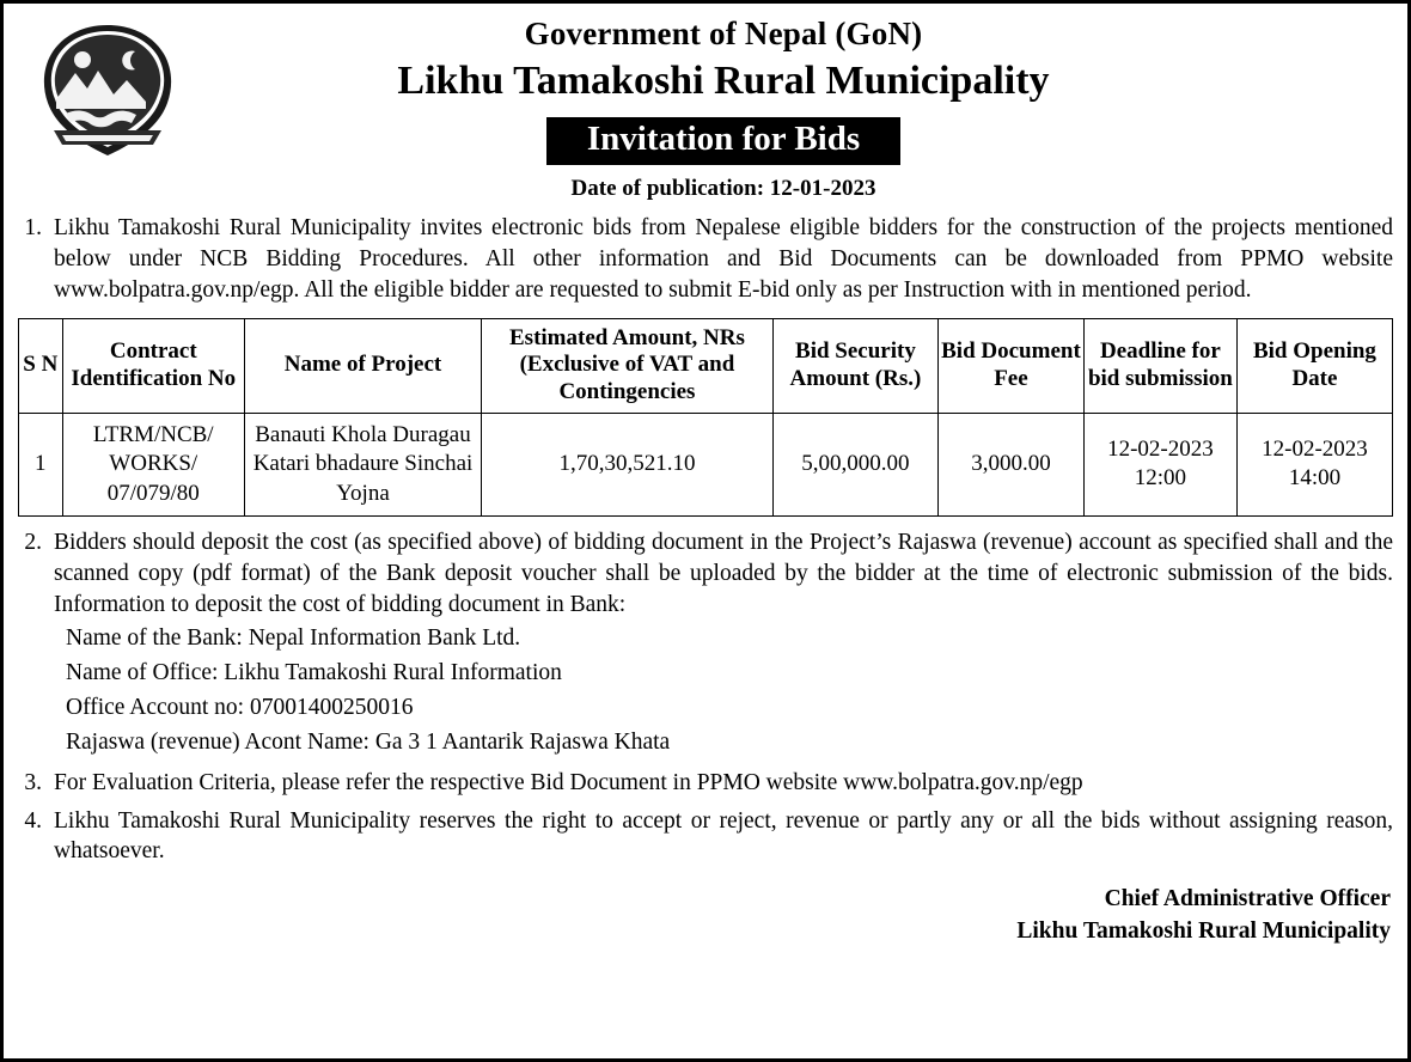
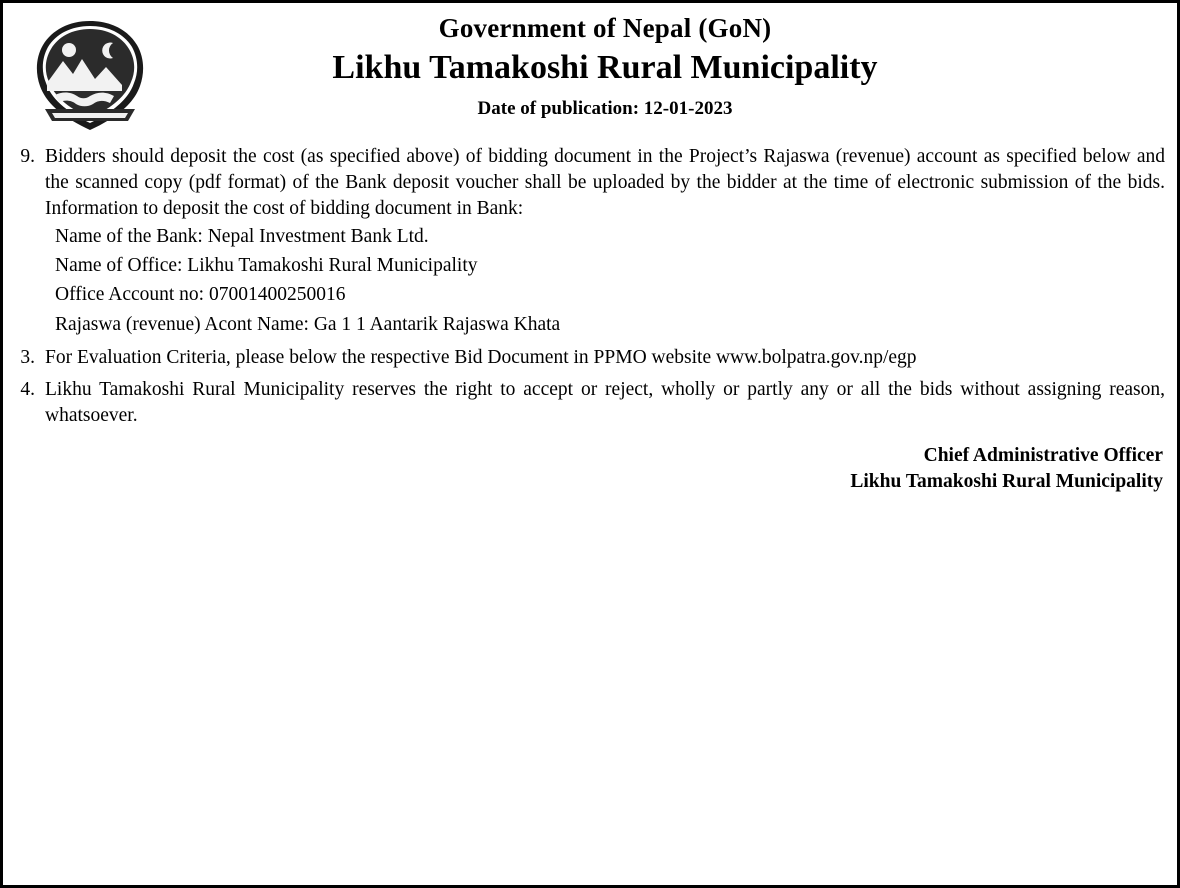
  Government of Nepal (GoN)
  Likhu Tamakoshi Rural Municipality
- Invitation for Bids
  Date of publication: 12-01-2023
- 1.
- Likhu Tamakoshi Rural Municipality invites electronic bids from Nepalese eligible bidders for the construction of the projects mentioned below under NCB Bidding Procedures. All other information and Bid Documents can be downloaded from PPMO website www.bolpatra.gov.np/egp. All the eligible bidder are requested to submit E-bid only as per Instruction with in mentioned period.
- S N	Contract Identification No	Name of Project	Estimated Amount, NRs (Exclusive of VAT and Contingencies	Bid Security Amount (Rs.)	Bid Document Fee	Deadline for bid submission	Bid Opening Date
- 1	LTRM/NCB/ WORKS/ 07/079/80	Banauti Khola Duragau Katari bhadaure Sinchai Yojna	1,70,30,521.10	5,00,000.00	3,000.00	12-02-2023 12:00	12-02-2023 14:00
- 2.
+ 9.
- Bidders should deposit the cost (as specified above) of bidding document in the Project’s Rajaswa (revenue) account as specified shall and the scanned copy (pdf format) of the Bank deposit voucher shall be uploaded by the bidder at the time of electronic submission of the bids. Information to deposit the cost of bidding document in Bank:
+ Bidders should deposit the cost (as specified above) of bidding document in the Project’s Rajaswa (revenue) account as specified below and the scanned copy (pdf format) of the Bank deposit voucher shall be uploaded by the bidder at the time of electronic submission of the bids. Information to deposit the cost of bidding document in Bank:
- Name of the Bank: Nepal Information Bank Ltd.
+ Name of the Bank: Nepal Investment Bank Ltd.
- Name of Office: Likhu Tamakoshi Rural Information
+ Name of Office: Likhu Tamakoshi Rural Municipality
  Office Account no: 07001400250016
- Rajaswa (revenue) Acont Name: Ga 3 1 Aantarik Rajaswa Khata
+ Rajaswa (revenue) Acont Name: Ga 1 1 Aantarik Rajaswa Khata
  3.
- For Evaluation Criteria, please refer the respective Bid Document in PPMO website www.bolpatra.gov.np/egp
+ For Evaluation Criteria, please below the respective Bid Document in PPMO website www.bolpatra.gov.np/egp
  4.
- Likhu Tamakoshi Rural Municipality reserves the right to accept or reject, revenue or partly any or all the bids without assigning reason, whatsoever.
+ Likhu Tamakoshi Rural Municipality reserves the right to accept or reject, wholly or partly any or all the bids without assigning reason, whatsoever.
  Chief Administrative Officer
  Likhu Tamakoshi Rural Municipality
